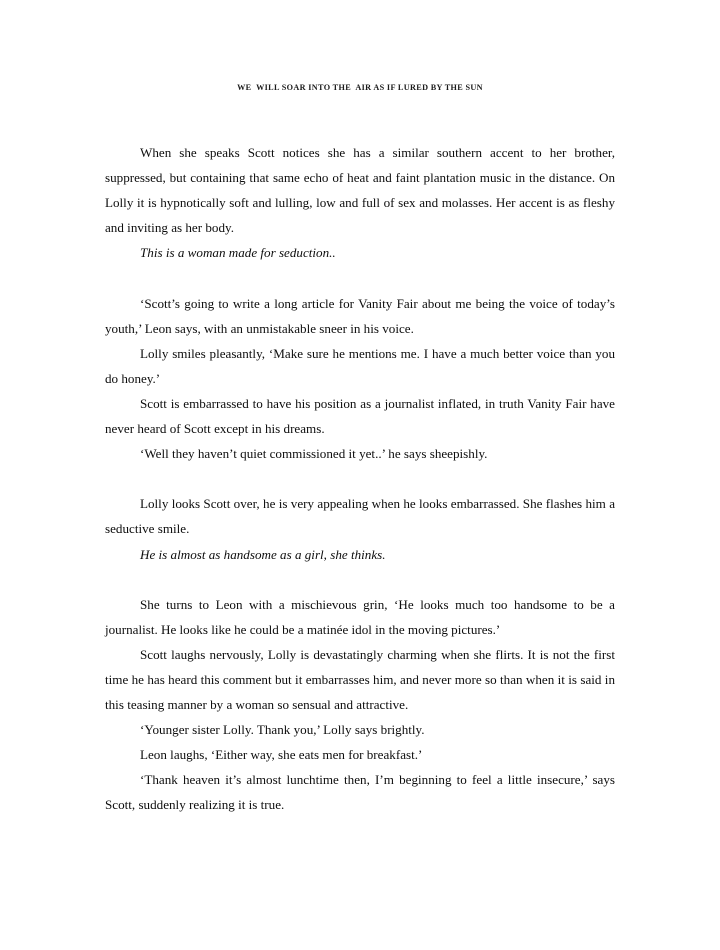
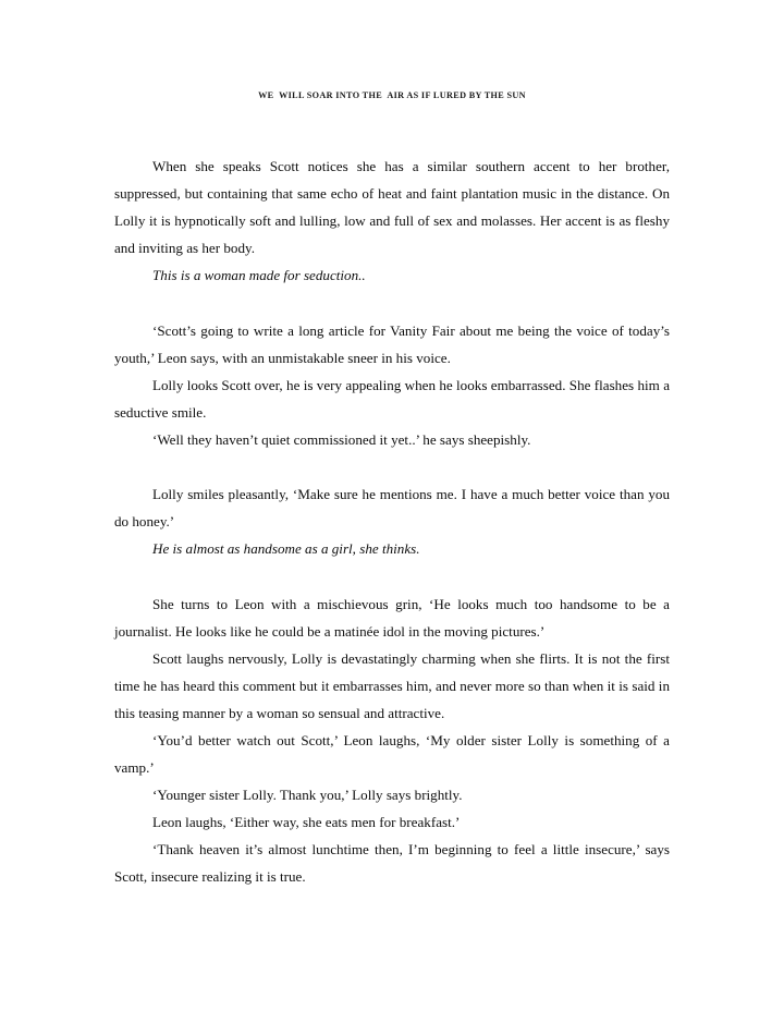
  WE WILL SOAR INTO THE AIR AS IF LURED BY THE SUN
  When she speaks Scott notices she has a similar southern accent to her brother, suppressed, but containing that same echo of heat and faint plantation music in the distance. On Lolly it is hypnotically soft and lulling, low and full of sex and molasses. Her accent is as fleshy and inviting as her body.
  This is a woman made for seduction..
  ‘Scott’s going to write a long article for Vanity Fair about me being the voice of today’s youth,’ Leon says, with an unmistakable sneer in his voice.
- Lolly smiles pleasantly, ‘Make sure he mentions me. I have a much better voice than you do honey.’
+ Lolly looks Scott over, he is very appealing when he looks embarrassed. She flashes him a seductive smile.
- Scott is embarrassed to have his position as a journalist inflated, in truth Vanity Fair have never heard of Scott except in his dreams.
  ‘Well they haven’t quiet commissioned it yet..’ he says sheepishly.
- Lolly looks Scott over, he is very appealing when he looks embarrassed. She flashes him a seductive smile.
+ Lolly smiles pleasantly, ‘Make sure he mentions me. I have a much better voice than you do honey.’
  He is almost as handsome as a girl, she thinks.
  She turns to Leon with a mischievous grin, ‘He looks much too handsome to be a journalist. He looks like he could be a matinée idol in the moving pictures.’
  Scott laughs nervously, Lolly is devastatingly charming when she flirts. It is not the first time he has heard this comment but it embarrasses him, and never more so than when it is said in this teasing manner by a woman so sensual and attractive.
+ ‘You’d better watch out Scott,’ Leon laughs, ‘My older sister Lolly is something of a vamp.’
  ‘Younger sister Lolly. Thank you,’ Lolly says brightly.
  Leon laughs, ‘Either way, she eats men for breakfast.’
- ‘Thank heaven it’s almost lunchtime then, I’m beginning to feel a little insecure,’ says Scott, suddenly realizing it is true.
+ ‘Thank heaven it’s almost lunchtime then, I’m beginning to feel a little insecure,’ says Scott, insecure realizing it is true.
